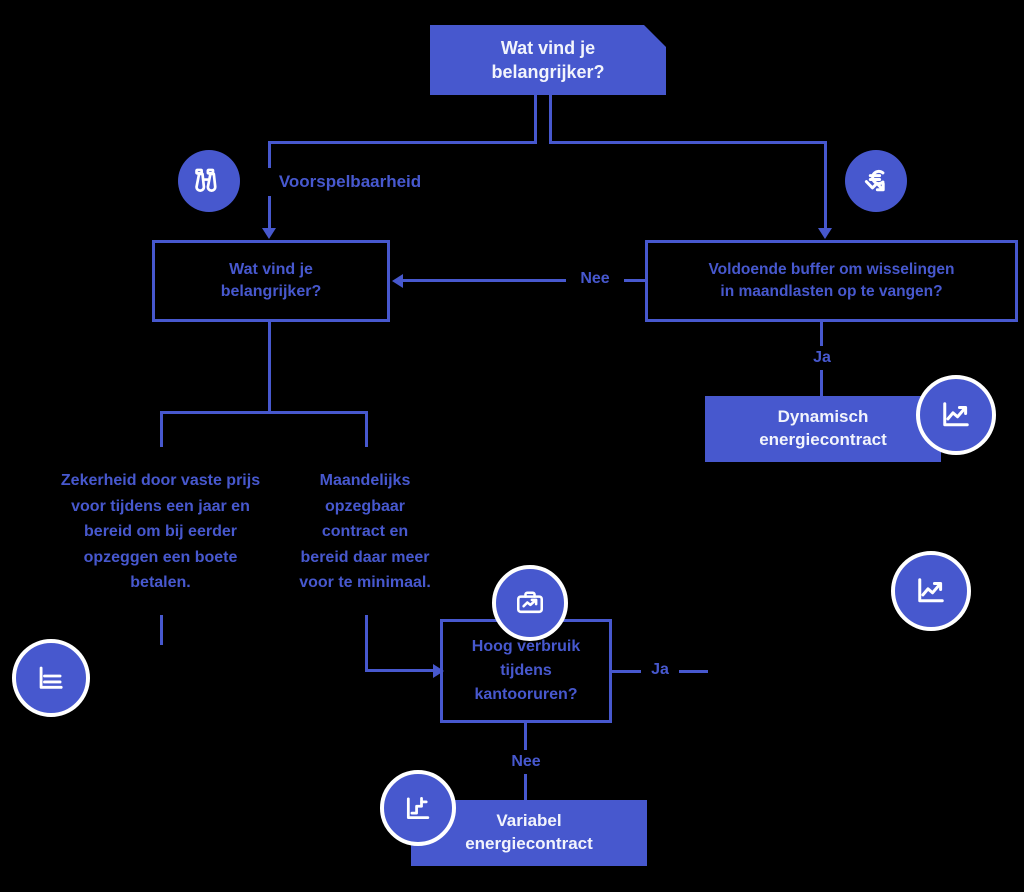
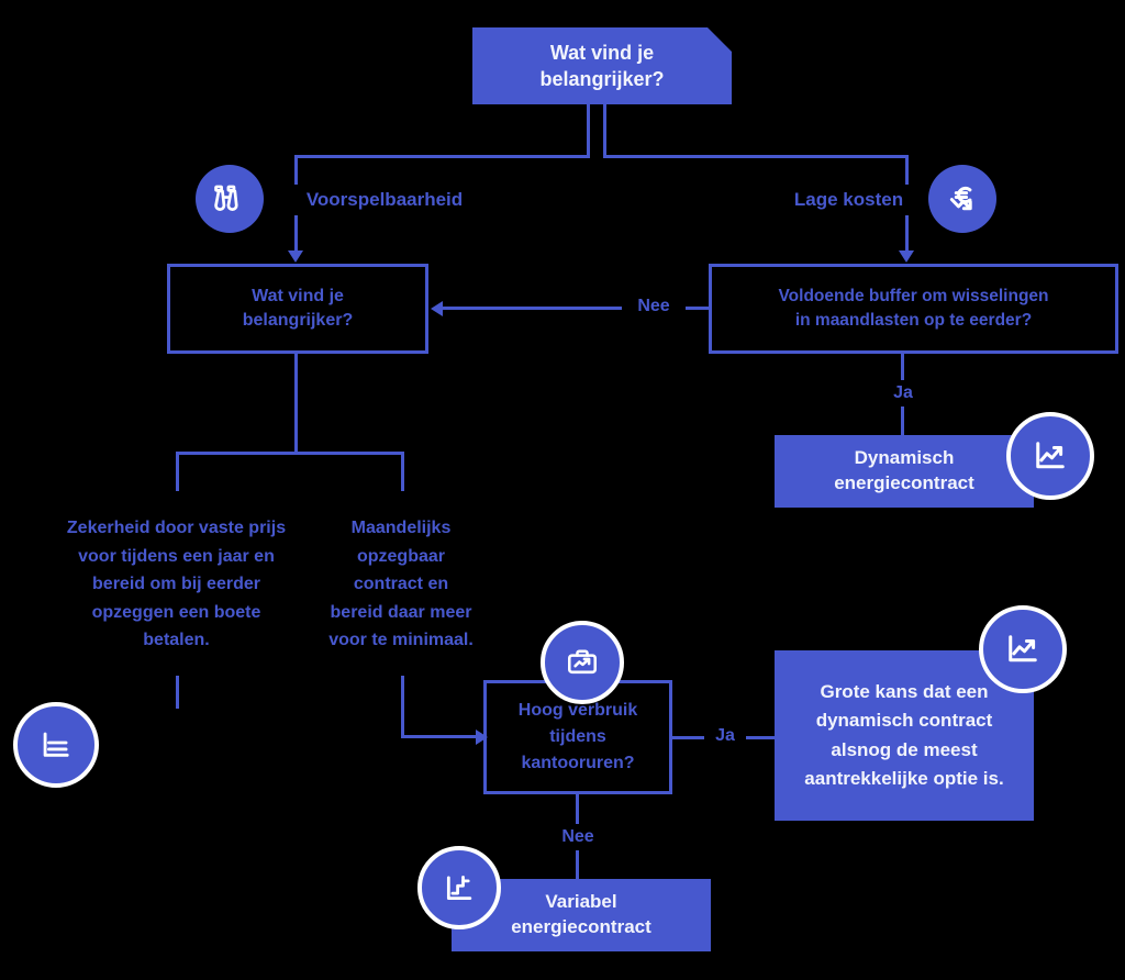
  Wat vind je
  belangrijker?
  Voorspelbaarheid
+ Lage kosten
  Wat vind je
  belangrijker?
  Voldoende buffer om wisselingen
- in maandlasten op te vangen?
+ in maandlasten op te eerder?
  Nee
  Ja
  Dynamisch
  energiecontract
  Zekerheid door vaste prijs voor tijdens een jaar en bereid om bij eerder opzeggen een boete betalen.
  Maandelijks opzegbaar contract en bereid daar meer voor te minimaal.
  Hoog verbruik
  tijdens
  kantooruren?
  Ja
+ Grote kans dat een dynamisch contract alsnog de meest aantrekkelijke optie is.
  Nee
  Variabel
  energiecontract
